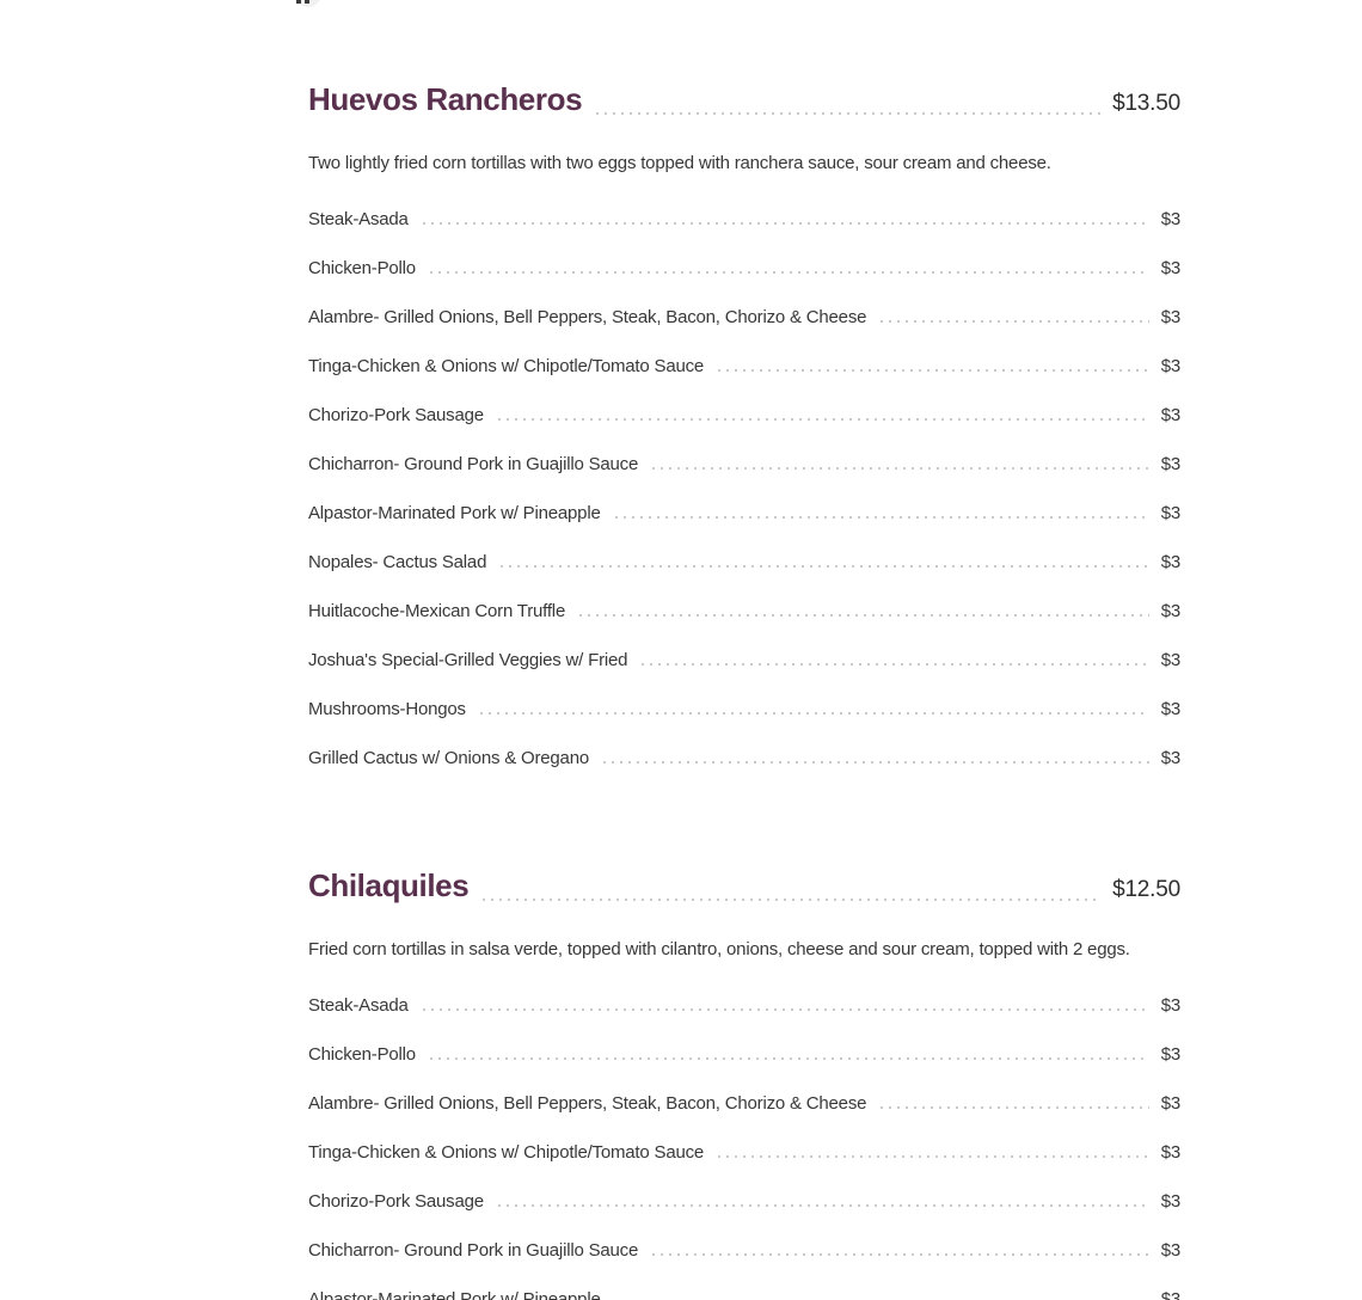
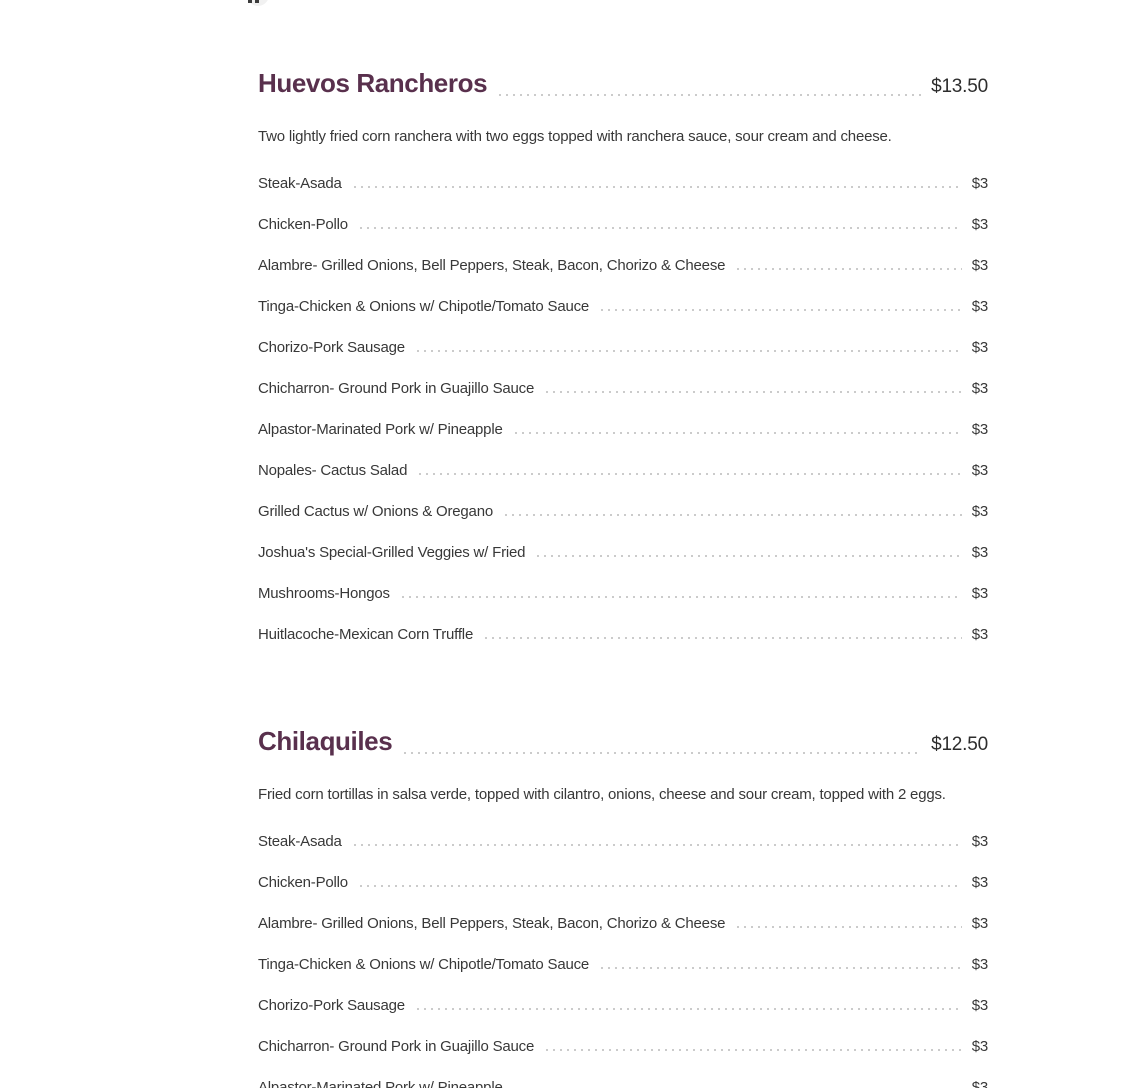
  Huevos Rancheros
  $13.50
- Two lightly fried corn tortillas with two eggs topped with ranchera sauce, sour cream and cheese.
+ Two lightly fried corn ranchera with two eggs topped with ranchera sauce, sour cream and cheese.
  Steak-Asada
  $3
  Chicken-Pollo
  $3
  Alambre- Grilled Onions, Bell Peppers, Steak, Bacon, Chorizo & Cheese
  $3
  Tinga-Chicken & Onions w/ Chipotle/Tomato Sauce
  $3
  Chorizo-Pork Sausage
  $3
  Chicharron- Ground Pork in Guajillo Sauce
  $3
  Alpastor-Marinated Pork w/ Pineapple
  $3
  Nopales- Cactus Salad
  $3
- Huitlacoche-Mexican Corn Truffle
+ Grilled Cactus w/ Onions & Oregano
  $3
  Joshua's Special-Grilled Veggies w/ Fried
  $3
  Mushrooms-Hongos
  $3
- Grilled Cactus w/ Onions & Oregano
+ Huitlacoche-Mexican Corn Truffle
  $3
  Chilaquiles
  $12.50
  Fried corn tortillas in salsa verde, topped with cilantro, onions, cheese and sour cream, topped with 2 eggs.
  Steak-Asada
  $3
  Chicken-Pollo
  $3
  Alambre- Grilled Onions, Bell Peppers, Steak, Bacon, Chorizo & Cheese
  $3
  Tinga-Chicken & Onions w/ Chipotle/Tomato Sauce
  $3
  Chorizo-Pork Sausage
  $3
  Chicharron- Ground Pork in Guajillo Sauce
  $3
